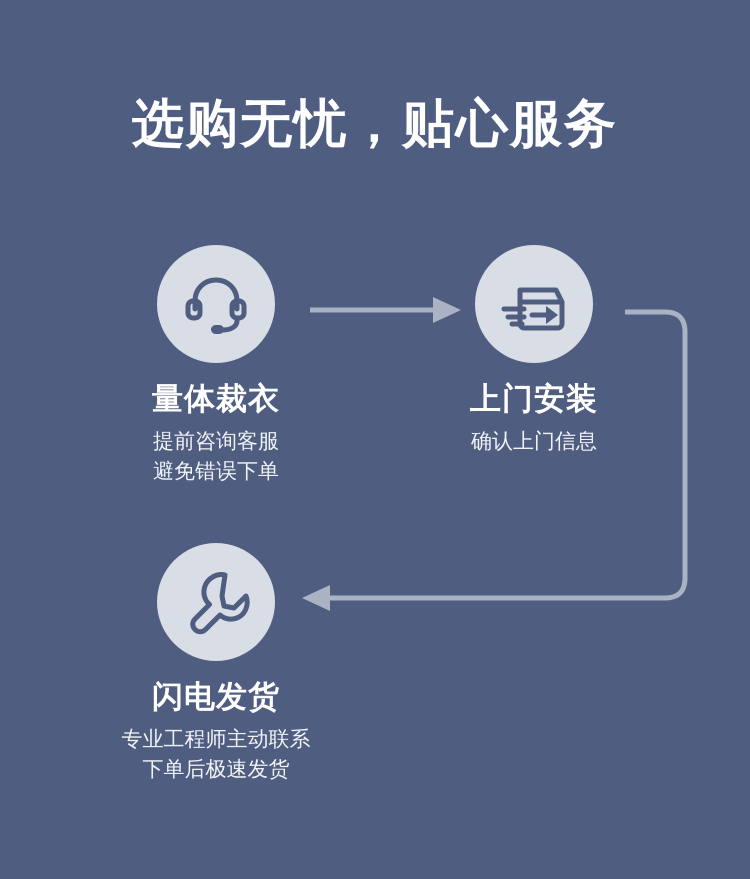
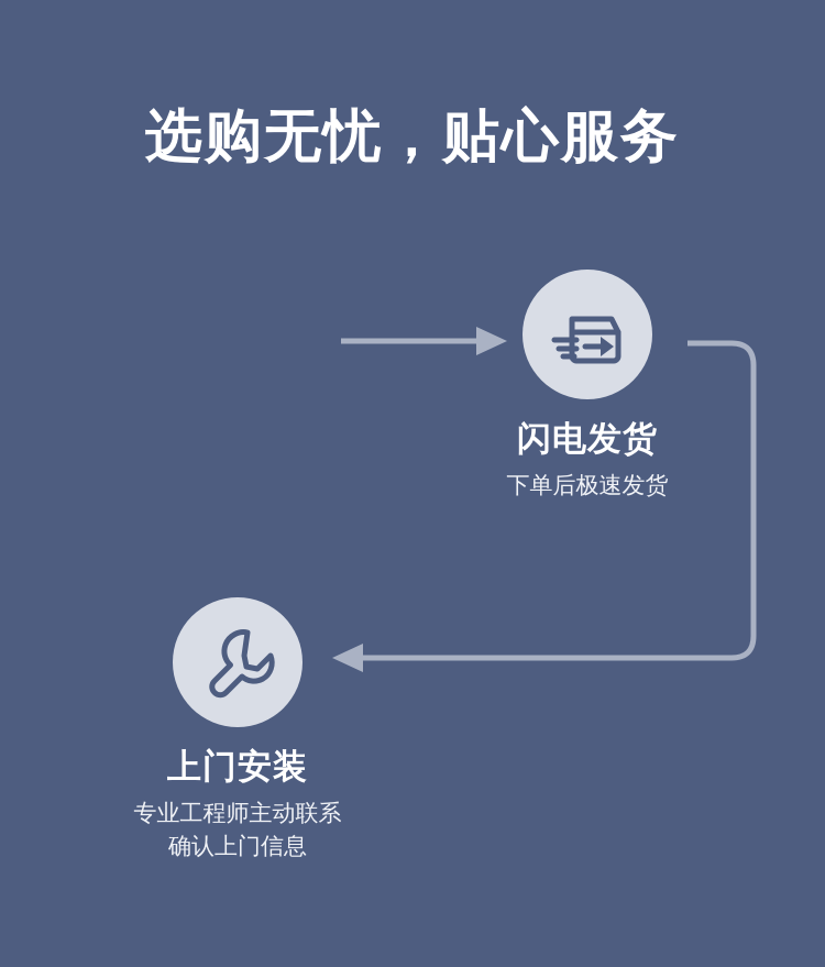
  选购无忧，贴心服务
- 量体裁衣
- 提前咨询客服
- 避免错误下单
- 上门安装
+ 闪电发货
- 确认上门信息
+ 下单后极速发货
- 闪电发货
+ 上门安装
  专业工程师主动联系
- 下单后极速发货
+ 确认上门信息
